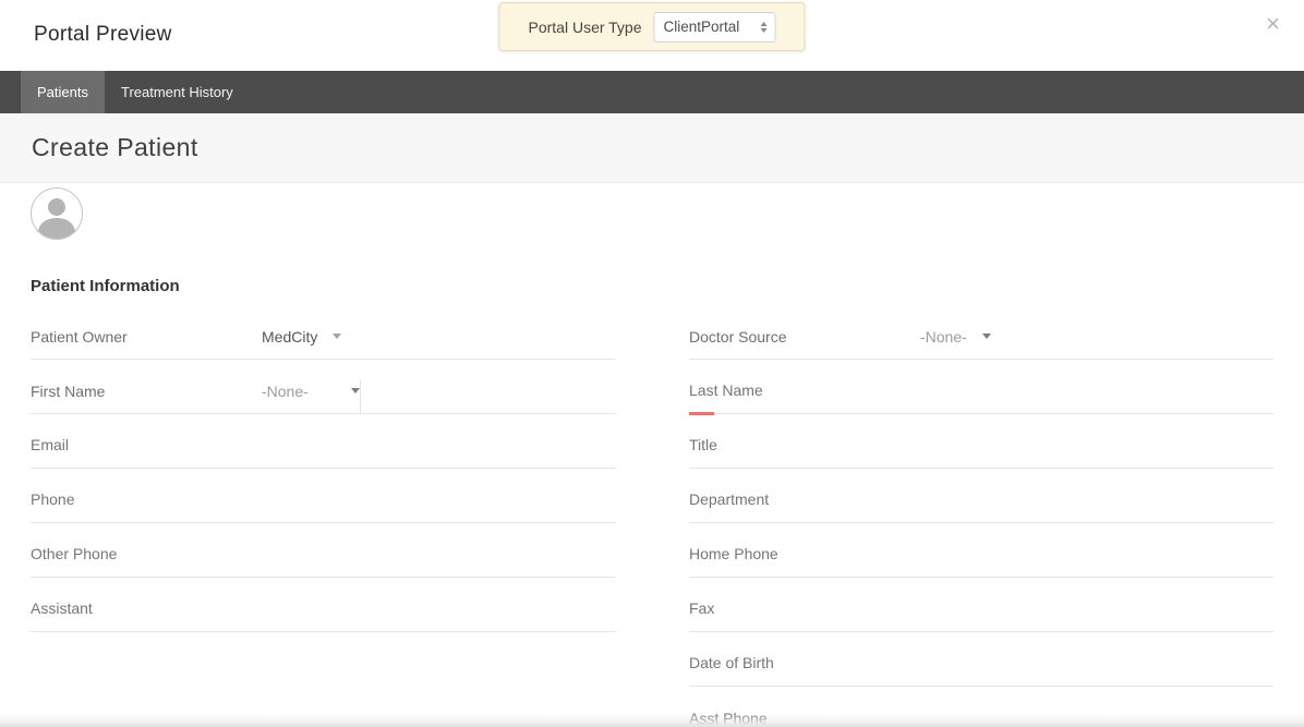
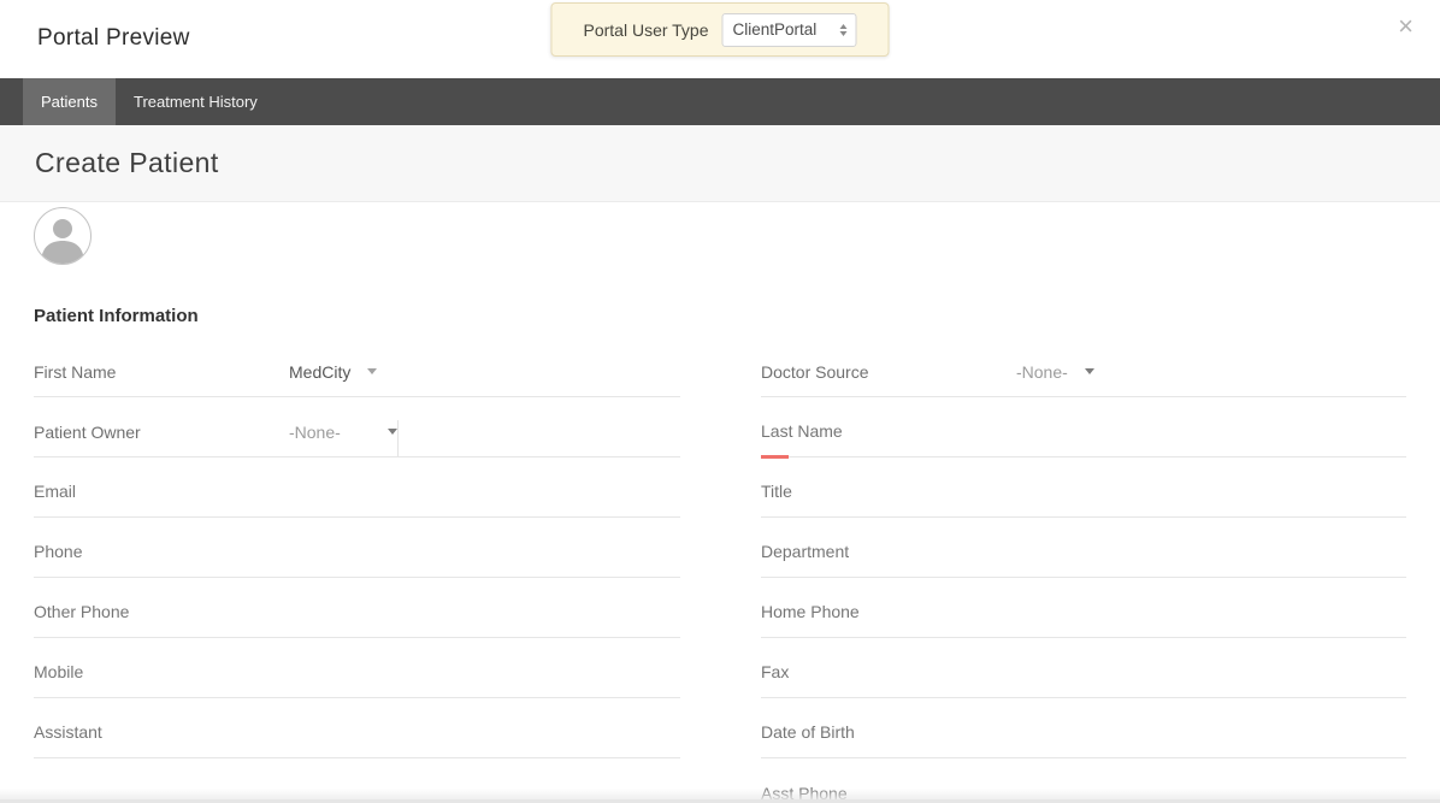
  Portal Preview
  Portal User Type
  ClientPortal
  ×
  Patients
  Treatment History
  Create Patient
  Patient Information
- Patient Owner
+ First Name
  MedCity
- First Name
+ Patient Owner
  -None-
  Email
  Phone
  Other Phone
+ Mobile
  Assistant
  Doctor Source
  -None-
  Last Name
  Title
  Department
  Home Phone
  Fax
  Date of Birth
